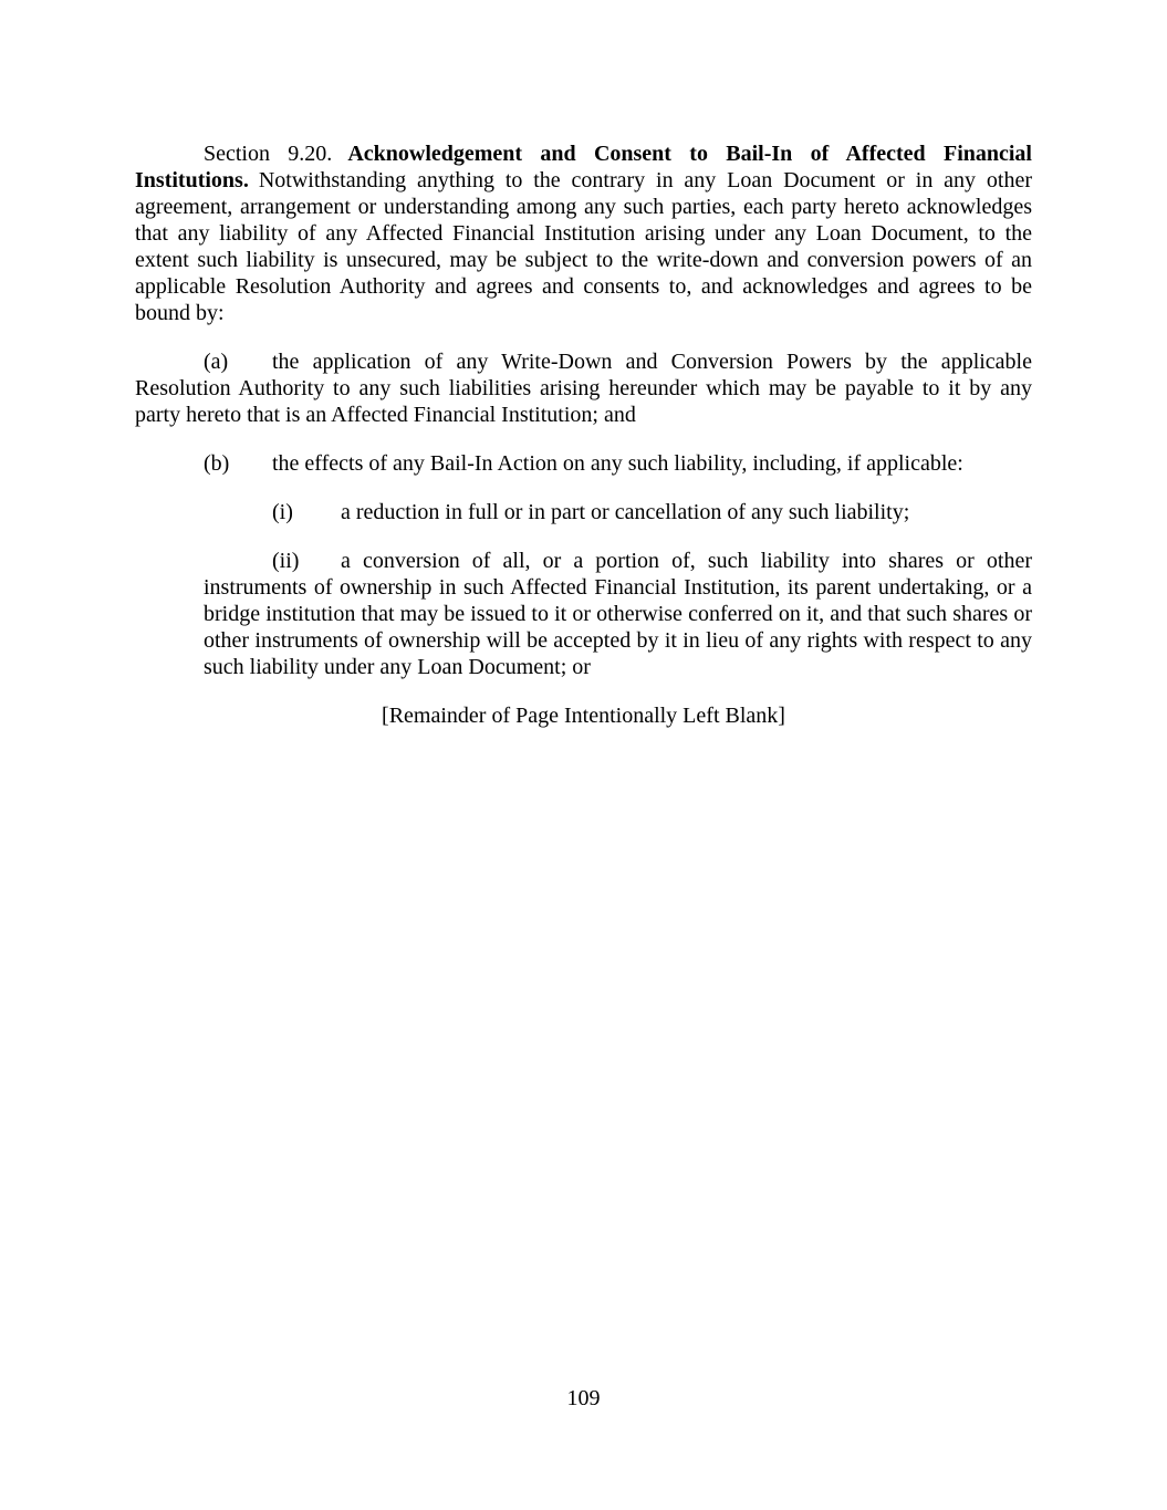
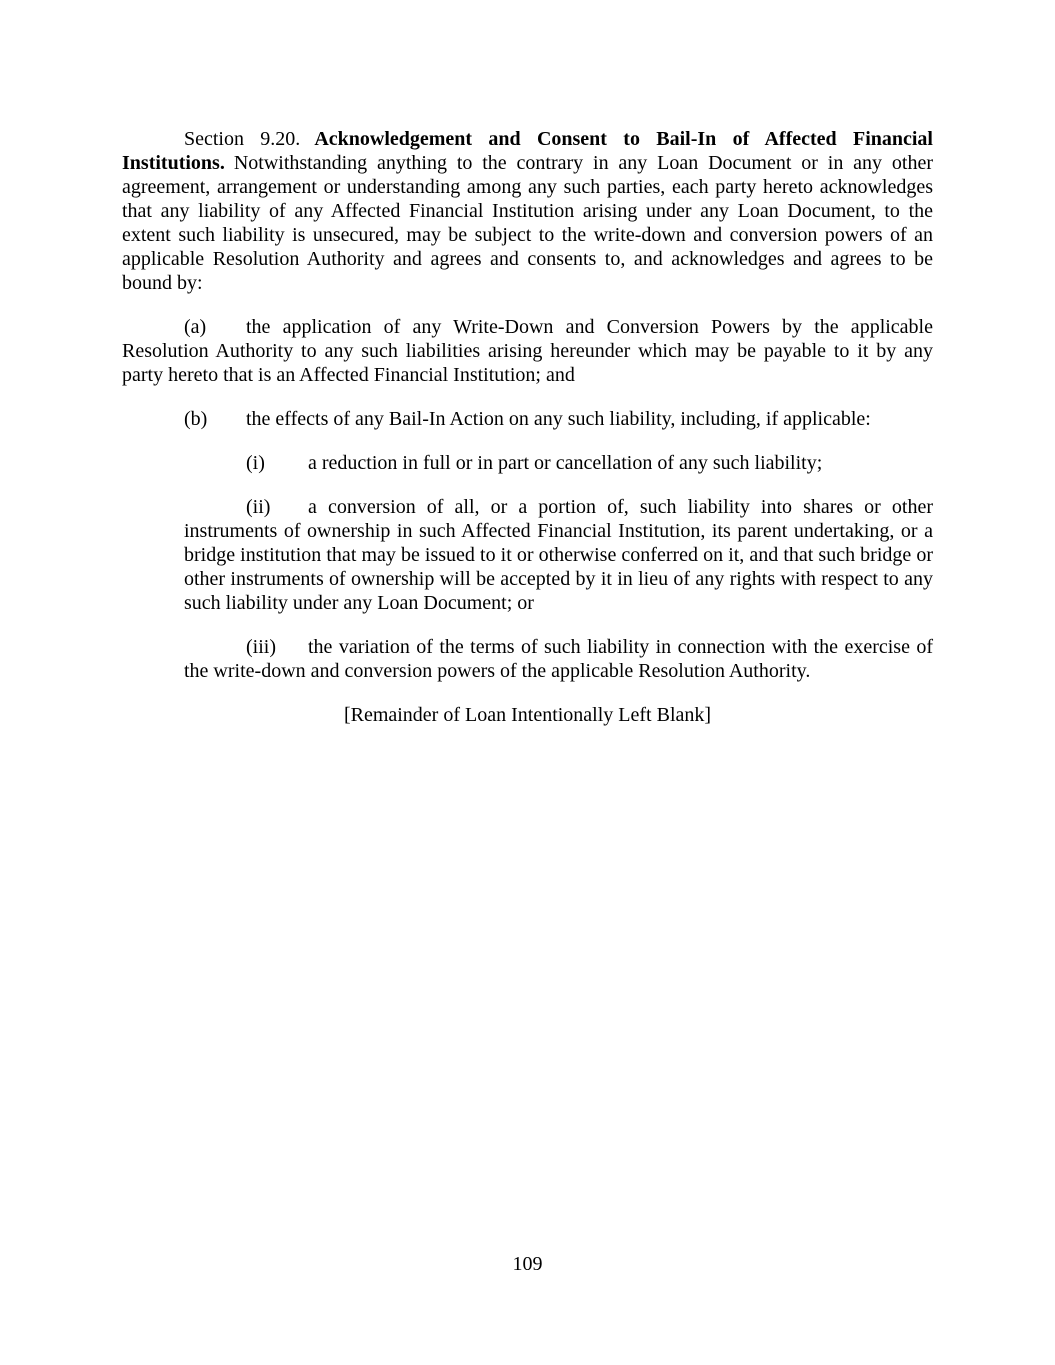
  Section 9.20. Acknowledgement and Consent to Bail-In of Affected Financial Institutions. Notwithstanding anything to the contrary in any Loan Document or in any other agreement, arrangement or understanding among any such parties, each party hereto acknowledges that any liability of any Affected Financial Institution arising under any Loan Document, to the extent such liability is unsecured, may be subject to the write-down and conversion powers of an applicable Resolution Authority and agrees and consents to, and acknowledges and agrees to be bound by:
  (a) the application of any Write-Down and Conversion Powers by the applicable Resolution Authority to any such liabilities arising hereunder which may be payable to it by any party hereto that is an Affected Financial Institution; and
  (b) the effects of any Bail-In Action on any such liability, including, if applicable:
  (i) a reduction in full or in part or cancellation of any such liability;
- (ii) a conversion of all, or a portion of, such liability into shares or other instruments of ownership in such Affected Financial Institution, its parent undertaking, or a bridge institution that may be issued to it or otherwise conferred on it, and that such shares or other instruments of ownership will be accepted by it in lieu of any rights with respect to any such liability under any Loan Document; or
+ (ii) a conversion of all, or a portion of, such liability into shares or other instruments of ownership in such Affected Financial Institution, its parent undertaking, or a bridge institution that may be issued to it or otherwise conferred on it, and that such bridge or other instruments of ownership will be accepted by it in lieu of any rights with respect to any such liability under any Loan Document; or
+ (iii) the variation of the terms of such liability in connection with the exercise of the write-down and conversion powers of the applicable Resolution Authority.
- [Remainder of Page Intentionally Left Blank]
+ [Remainder of Loan Intentionally Left Blank]
  109
